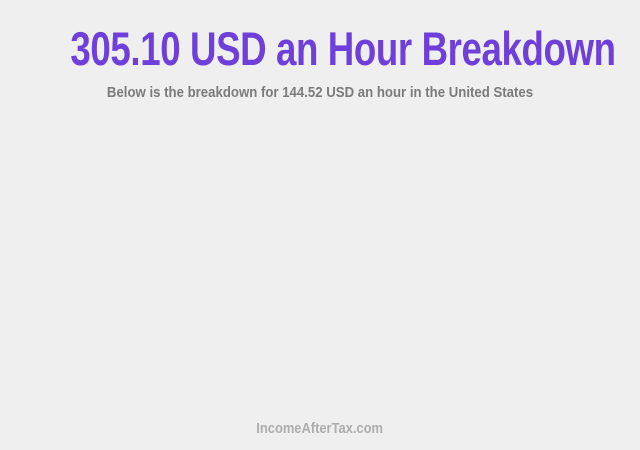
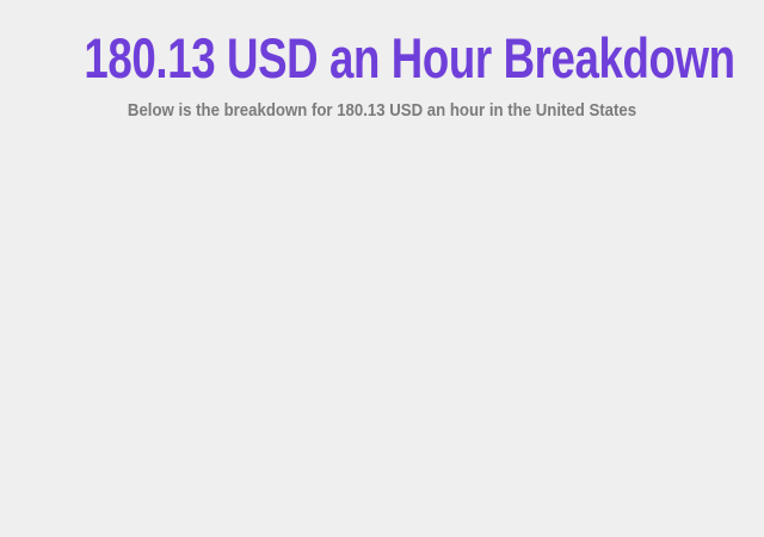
- 305.10 USD an Hour Breakdown
+ 180.13 USD an Hour Breakdown
- Below is the breakdown for 144.52 USD an hour in the United States
+ Below is the breakdown for 180.13 USD an hour in the United States
- IncomeAfterTax.com
